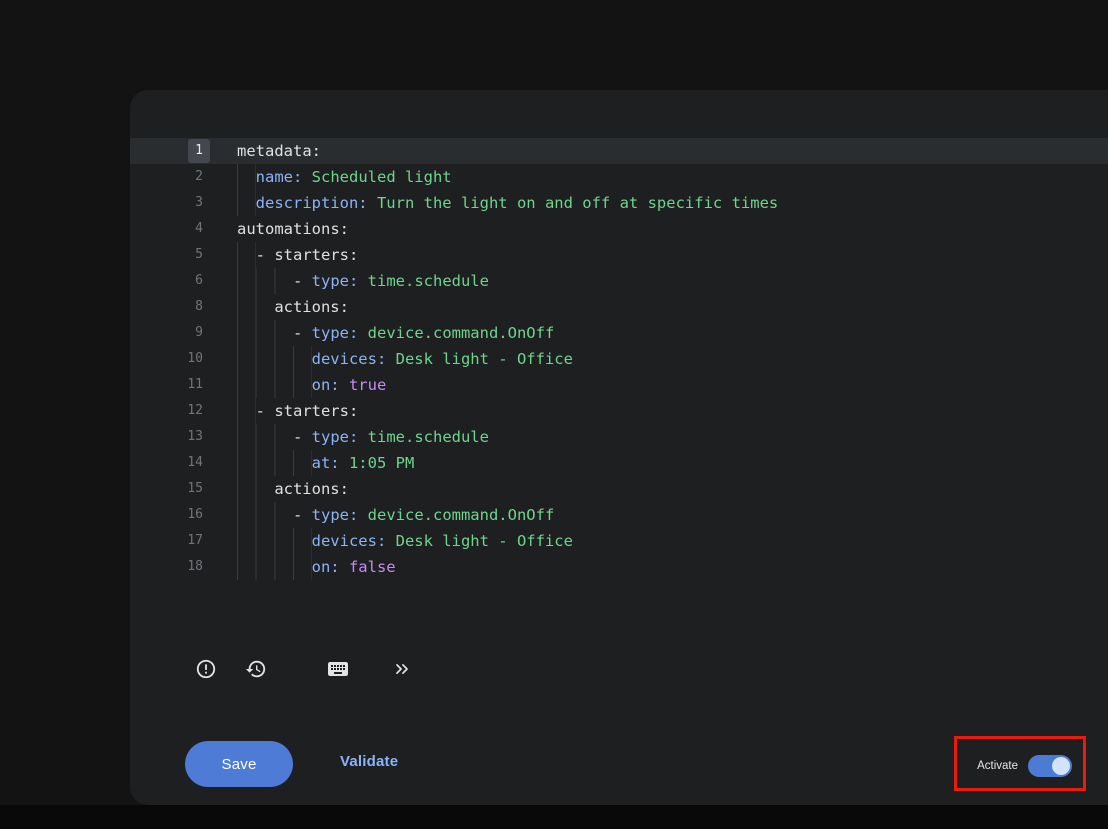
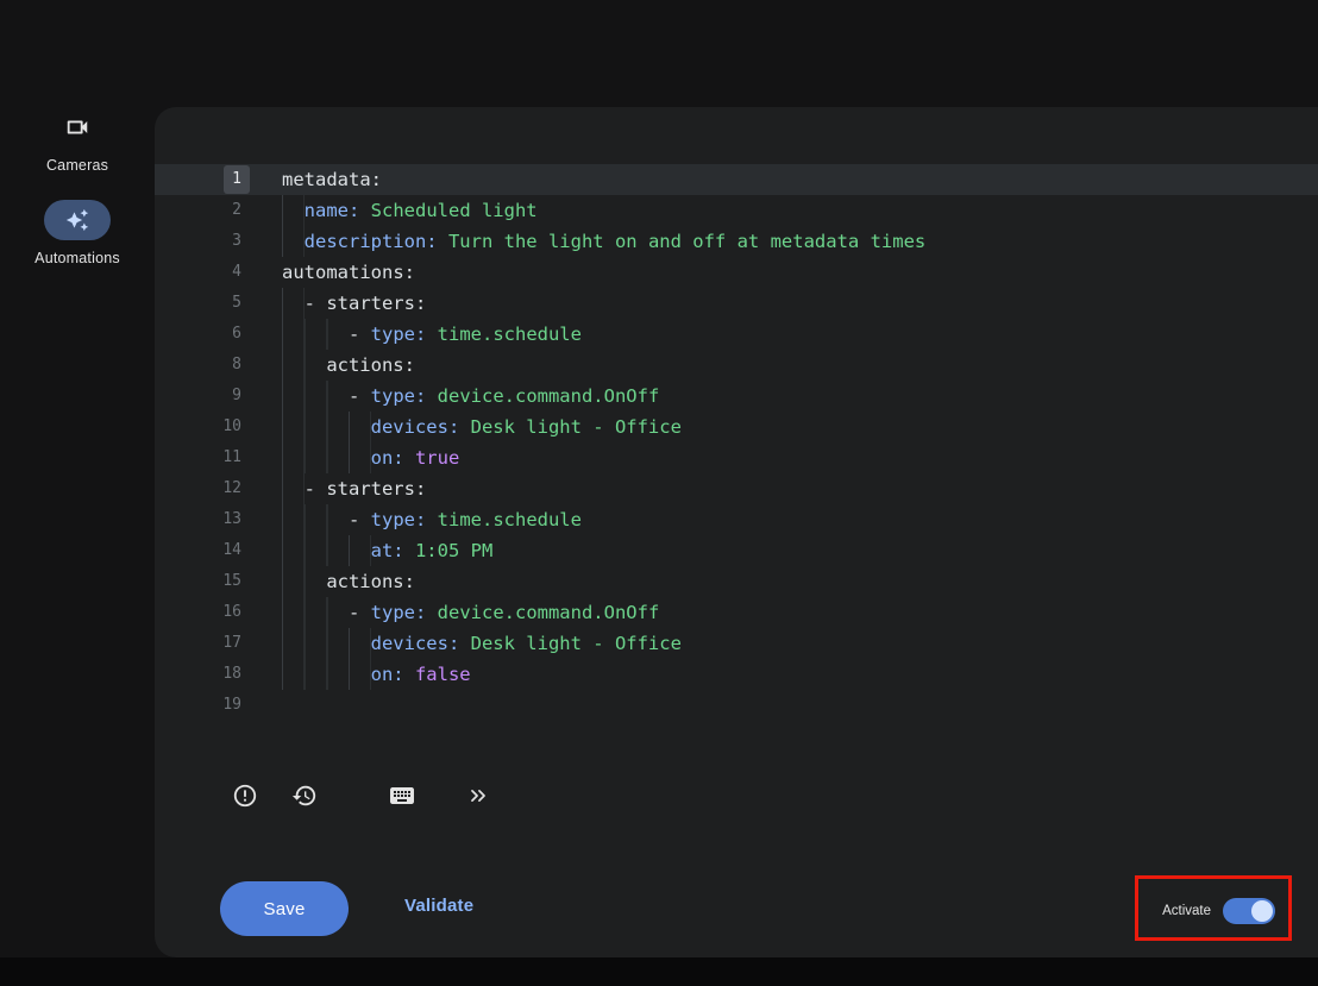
+ Cameras
+ Automations
  1
  metadata:
  2
  name: Scheduled light
  3
- description: Turn the light on and off at specific times
+ description: Turn the light on and off at metadata times
  4
  automations:
  5
  - starters:
  6
  - type: time.schedule
  8
  actions:
  9
  - type: device.command.OnOff
  10
  devices: Desk light - Office
  11
  on: true
  12
  - starters:
  13
  - type: time.schedule
  14
  at: 1:05 PM
  15
  actions:
  16
  - type: device.command.OnOff
  17
  devices: Desk light - Office
  18
  on: false
+ 19
  Save
  Validate
  Activate
